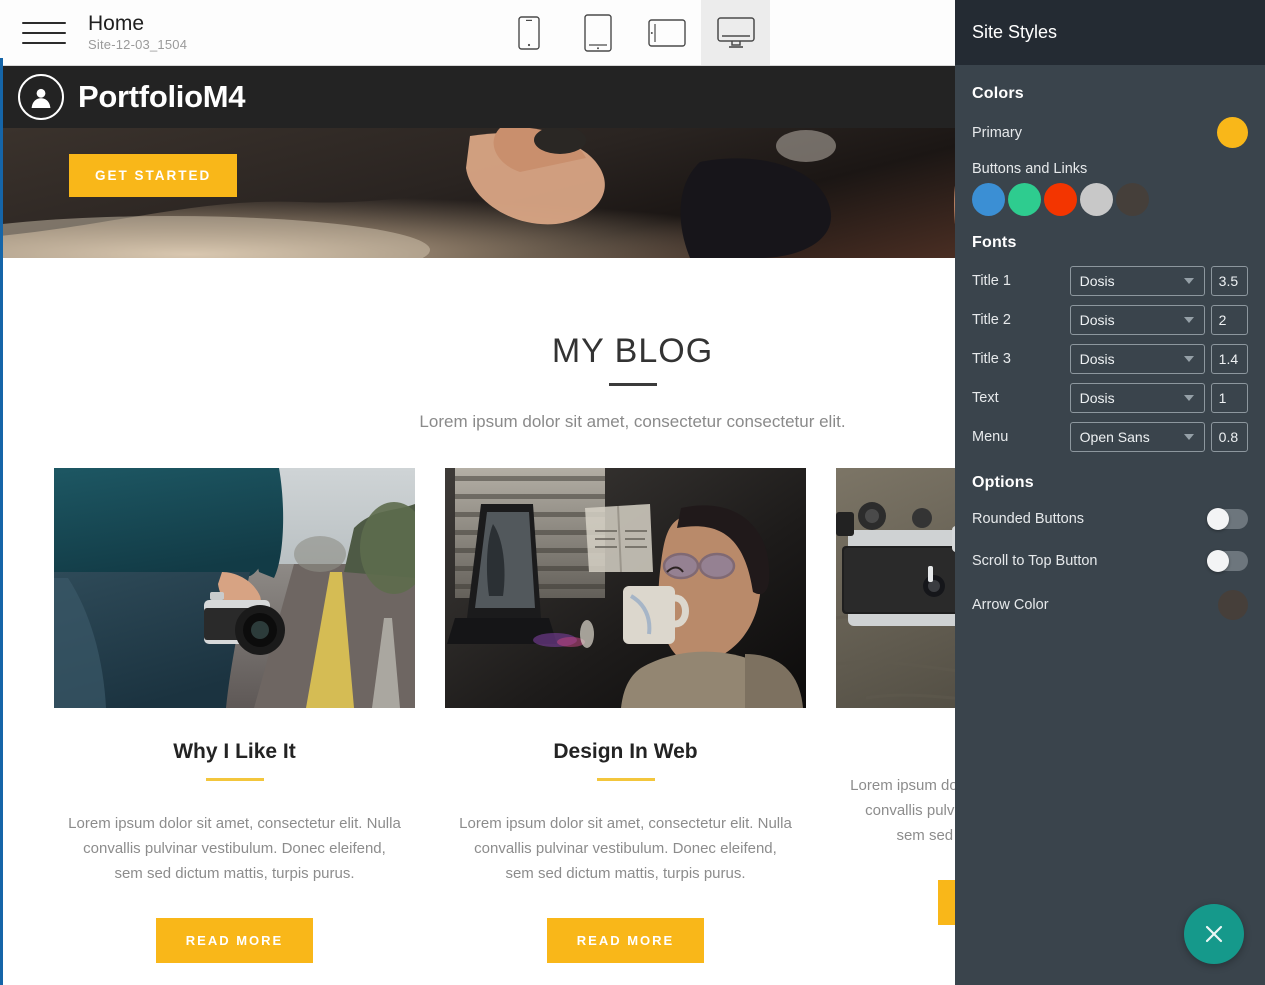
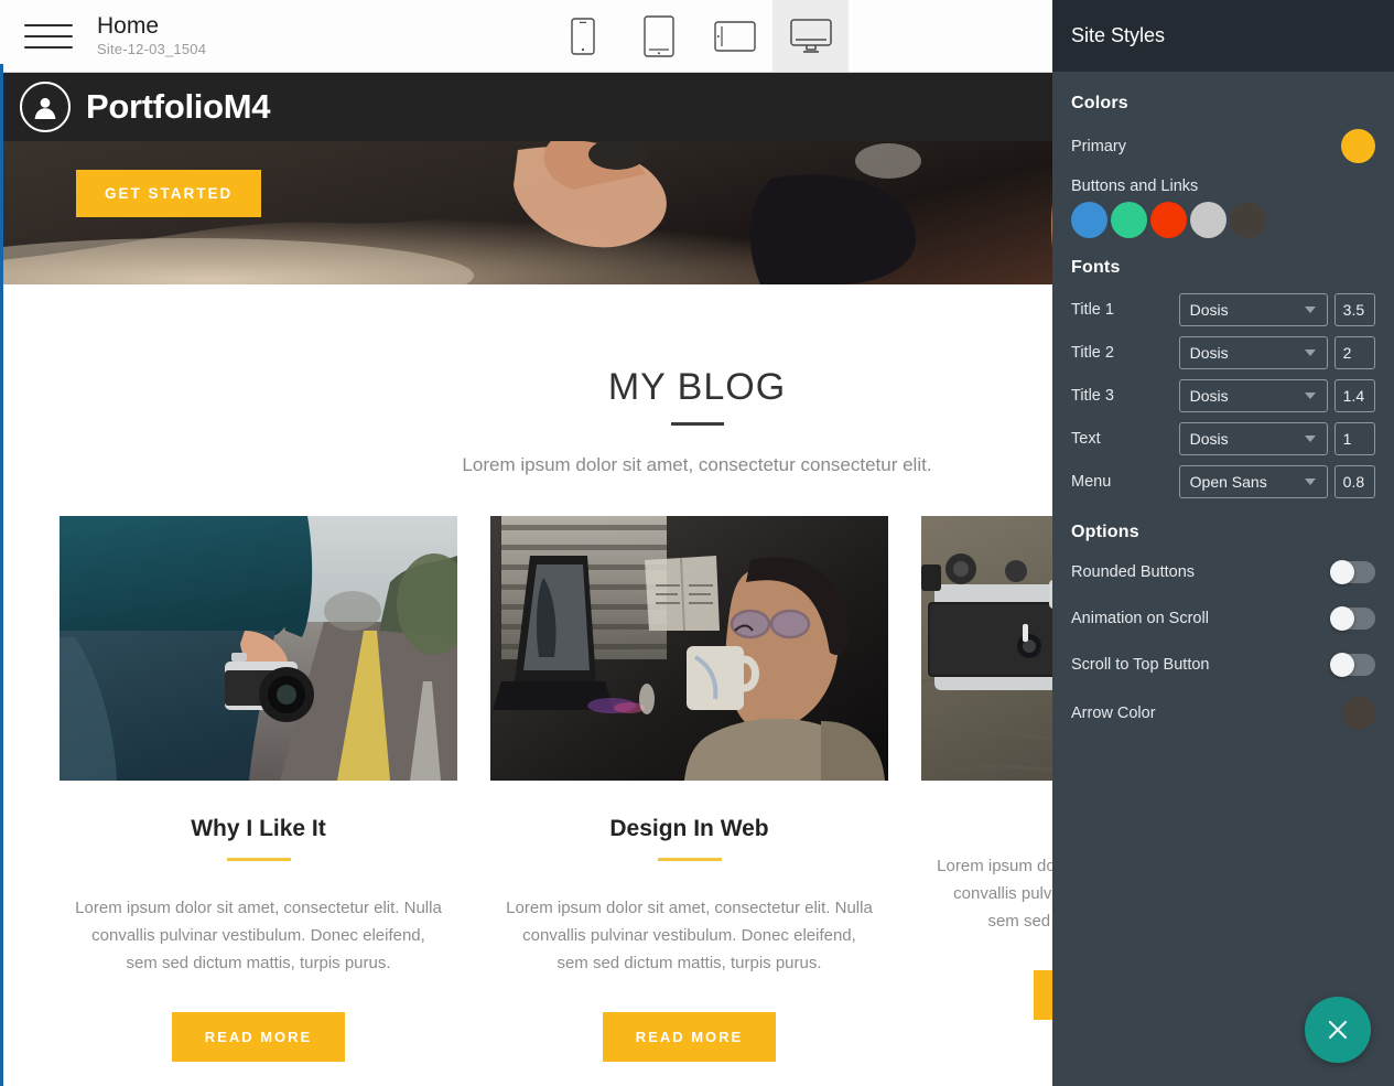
  Home
  Site-12-03_1504
  PortfolioM4
  GET STARTED
  MY BLOG
  Lorem ipsum dolor sit amet, consectetur consectetur elit.
  Why I Like It
  Lorem ipsum dolor sit amet, consectetur elit. Nulla convallis pulvinar vestibulum. Donec eleifend, sem sed dictum mattis, turpis purus.
  READ MORE
  Design In Web
  Lorem ipsum dolor sit amet, consectetur elit. Nulla convallis pulvinar vestibulum. Donec eleifend, sem sed dictum mattis, turpis purus.
  READ MORE
  Site Styles
  Colors
  Primary
  Buttons and Links
  Fonts
  Title 1
  Dosis
  3.5
  Title 2
  Dosis
  2
  Title 3
  Dosis
  1.4
  Text
  Dosis
  1
  Menu
  Open Sans
  0.8
  Options
  Rounded Buttons
+ Animation on Scroll
  Scroll to Top Button
  Arrow Color
